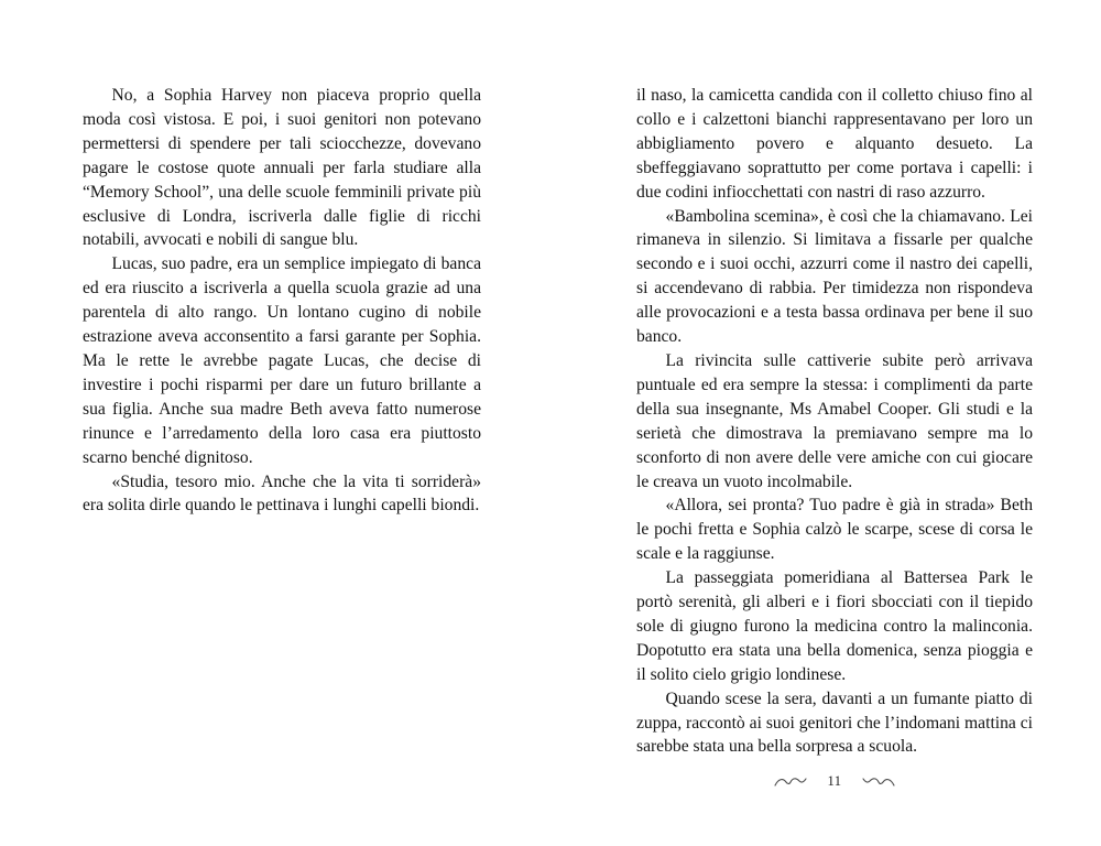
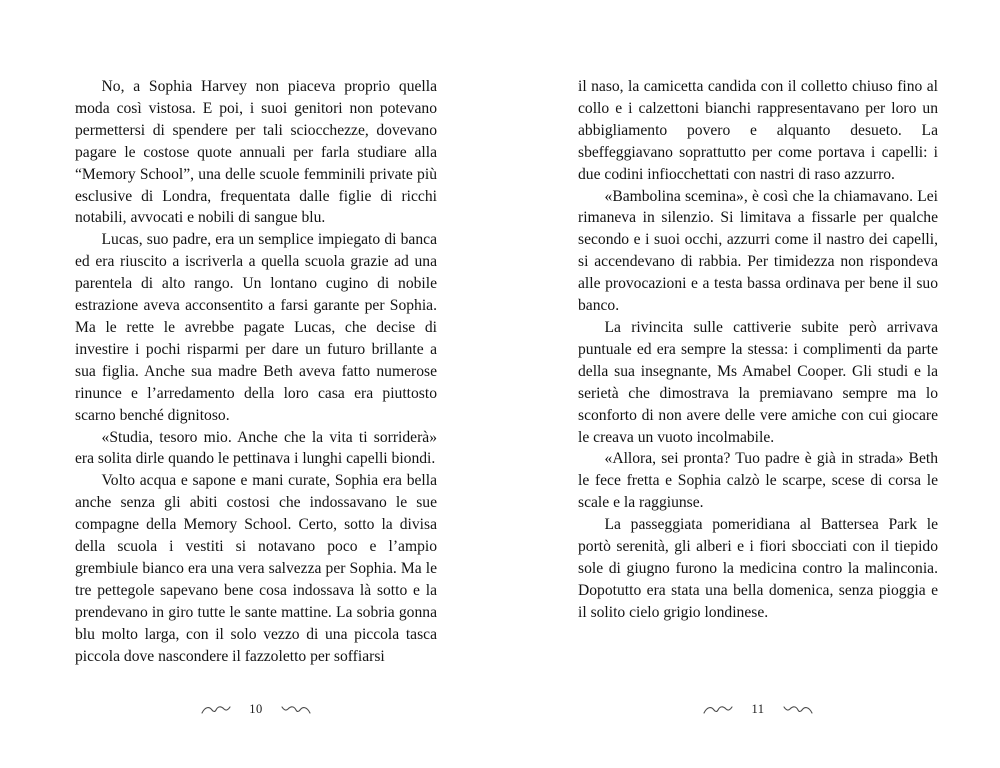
- No, a Sophia Harvey non piaceva proprio quella moda così vistosa. E poi, i suoi genitori non potevano permettersi di spendere per tali sciocchezze, dovevano pagare le costose quote annuali per farla studiare alla “Memory School”, una delle scuole femminili private più esclusive di Londra, iscriverla dalle figlie di ricchi notabili, avvocati e nobili di sangue blu.
+ No, a Sophia Harvey non piaceva proprio quella moda così vistosa. E poi, i suoi genitori non potevano permettersi di spendere per tali sciocchezze, dovevano pagare le costose quote annuali per farla studiare alla “Memory School”, una delle scuole femminili private più esclusive di Londra, frequentata dalle figlie di ricchi notabili, avvocati e nobili di sangue blu.
  Lucas, suo padre, era un semplice impiegato di banca ed era riuscito a iscriverla a quella scuola grazie ad una parentela di alto rango. Un lontano cugino di nobile estrazione aveva acconsentito a farsi garante per Sophia. Ma le rette le avrebbe pagate Lucas, che decise di investire i pochi risparmi per dare un futuro brillante a sua figlia. Anche sua madre Beth aveva fatto numerose rinunce e l’arredamento della loro casa era piuttosto scarno benché dignitoso.
  «Studia, tesoro mio. Anche che la vita ti sorriderà» era solita dirle quando le pettinava i lunghi capelli biondi.
+ Volto acqua e sapone e mani curate, Sophia era bella anche senza gli abiti costosi che indossavano le sue compagne della Memory School. Certo, sotto la divisa della scuola i vestiti si notavano poco e l’ampio grembiule bianco era una vera salvezza per Sophia. Ma le tre pettegole sapevano bene cosa indossava là sotto e la prendevano in giro tutte le sante mattine. La sobria gonna blu molto larga, con il solo vezzo di una piccola tasca piccola dove nascondere il fazzoletto per soffiarsi
+ 10
  il naso, la camicetta candida con il colletto chiuso fino al collo e i calzettoni bianchi rappresentavano per loro un abbigliamento povero e alquanto desueto. La sbeffeggiavano soprattutto per come portava i capelli: i due codini infiocchettati con nastri di raso azzurro.
  «Bambolina scemina», è così che la chiamavano. Lei rimaneva in silenzio. Si limitava a fissarle per qualche secondo e i suoi occhi, azzurri come il nastro dei capelli, si accendevano di rabbia. Per timidezza non rispondeva alle provocazioni e a testa bassa ordinava per bene il suo banco.
  La rivincita sulle cattiverie subite però arrivava puntuale ed era sempre la stessa: i complimenti da parte della sua insegnante, Ms Amabel Cooper. Gli studi e la serietà che dimostrava la premiavano sempre ma lo sconforto di non avere delle vere amiche con cui giocare le creava un vuoto incolmabile.
- «Allora, sei pronta? Tuo padre è già in strada» Beth le pochi fretta e Sophia calzò le scarpe, scese di corsa le scale e la raggiunse.
+ «Allora, sei pronta? Tuo padre è già in strada» Beth le fece fretta e Sophia calzò le scarpe, scese di corsa le scale e la raggiunse.
  La passeggiata pomeridiana al Battersea Park le portò serenità, gli alberi e i fiori sbocciati con il tiepido sole di giugno furono la medicina contro la malinconia. Dopotutto era stata una bella domenica, senza pioggia e il solito cielo grigio londinese.
- Quando scese la sera, davanti a un fumante piatto di zuppa, raccontò ai suoi genitori che l’indomani mattina ci sarebbe stata una bella sorpresa a scuola.
  11
